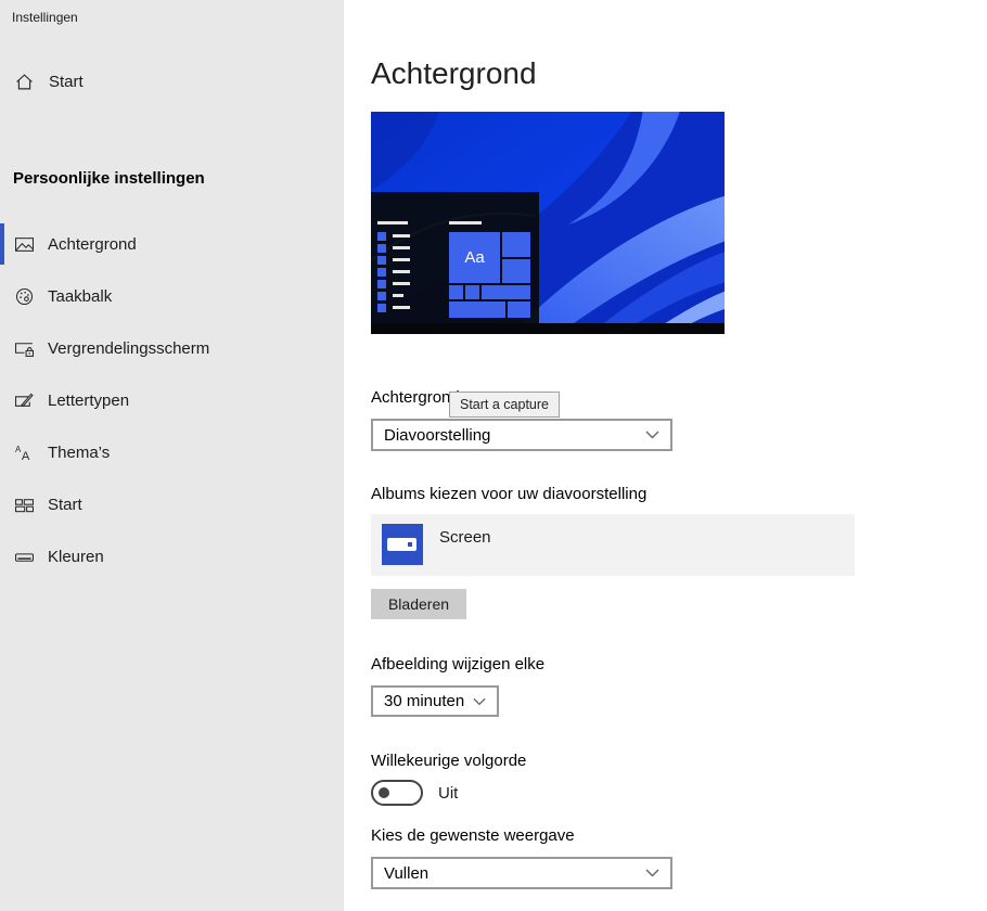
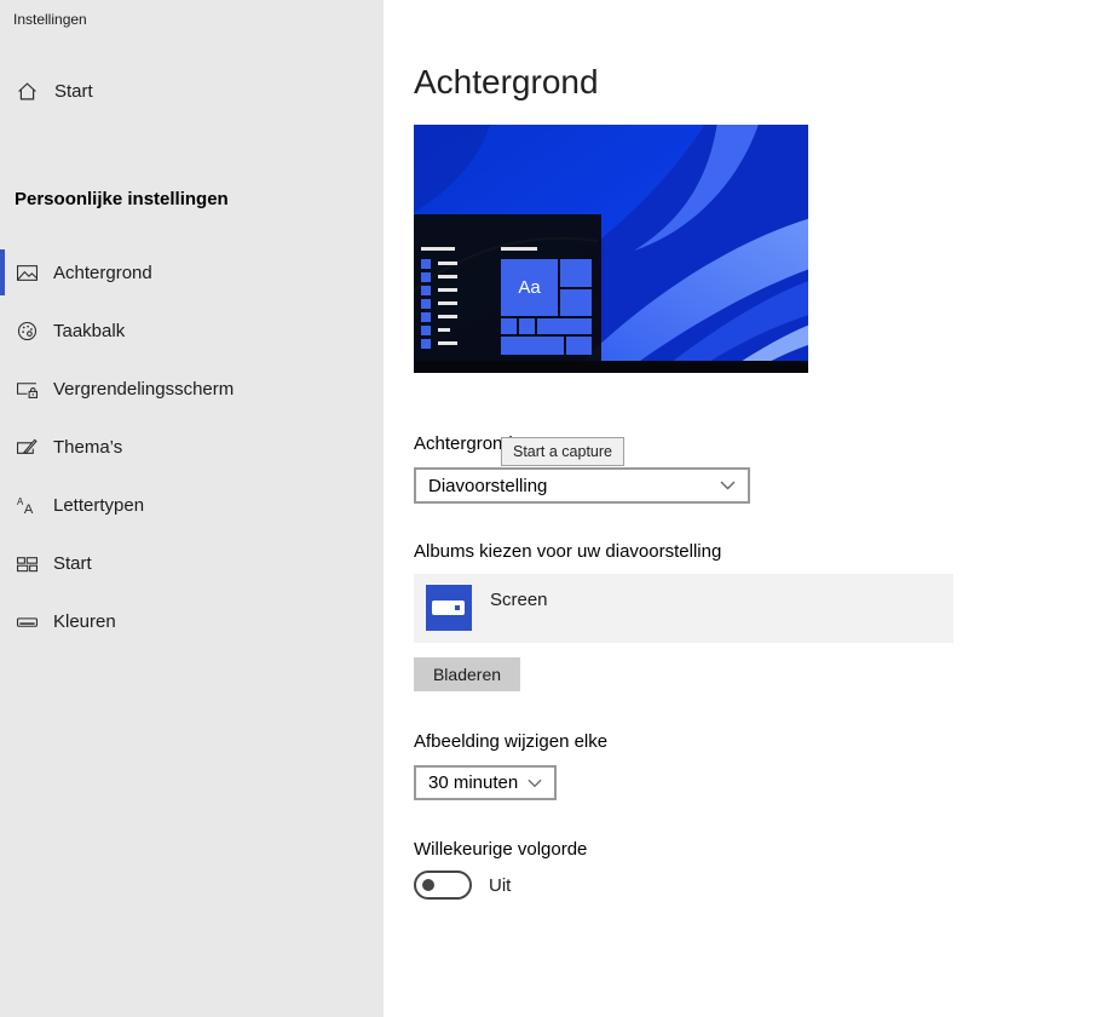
  Instellingen
  Start
  Persoonlijke instellingen
  Achtergrond
  Taakbalk
  Vergrendelingsscherm
- Lettertypen
+ Thema’s
  A
  A
- Thema’s
+ Lettertypen
  Start
  Kleuren
  Achtergrond
  Aa
  Achtergron
  Start a capture
  Diavoorstelling
  Albums kiezen voor uw diavoorstelling
  Screen
  Bladeren
  Afbeelding wijzigen elke
  30 minuten
  Willekeurige volgorde
  Uit
- Kies de gewenste weergave
- Vullen
